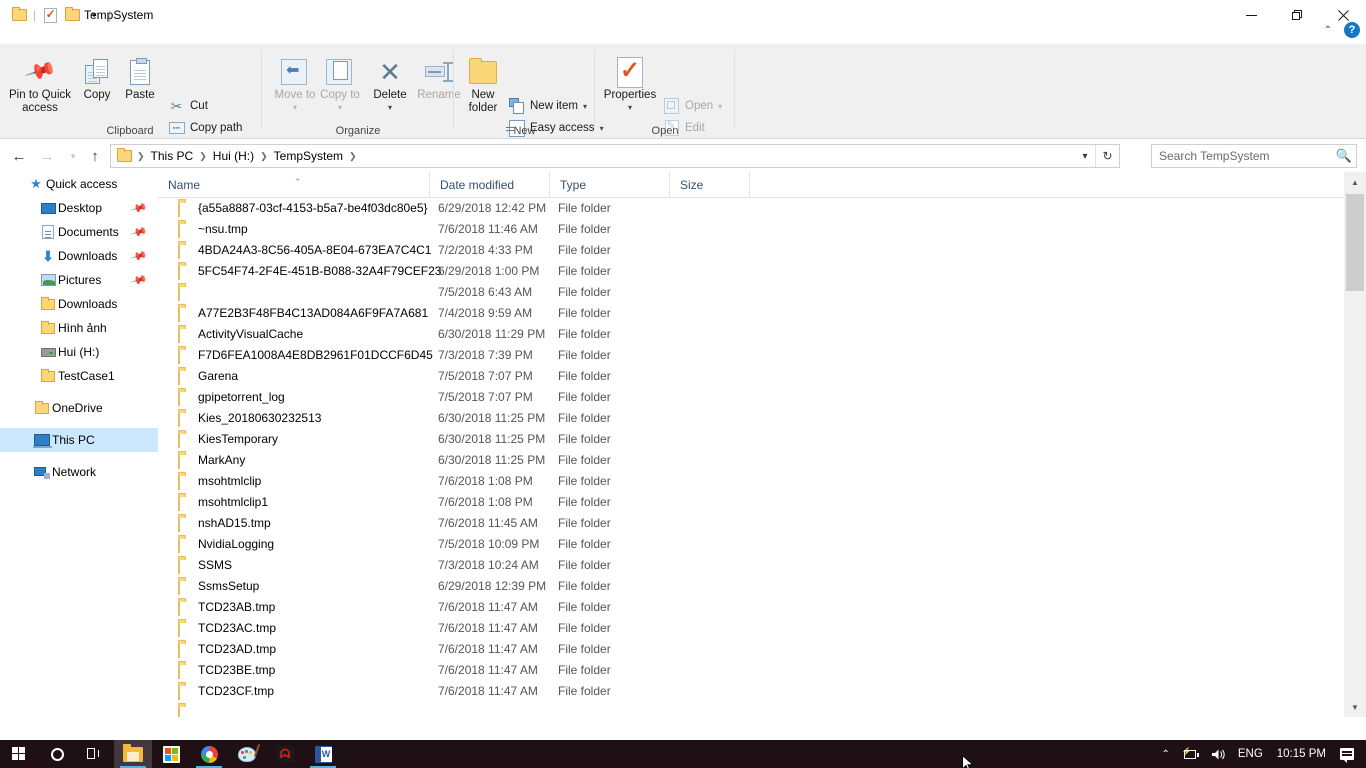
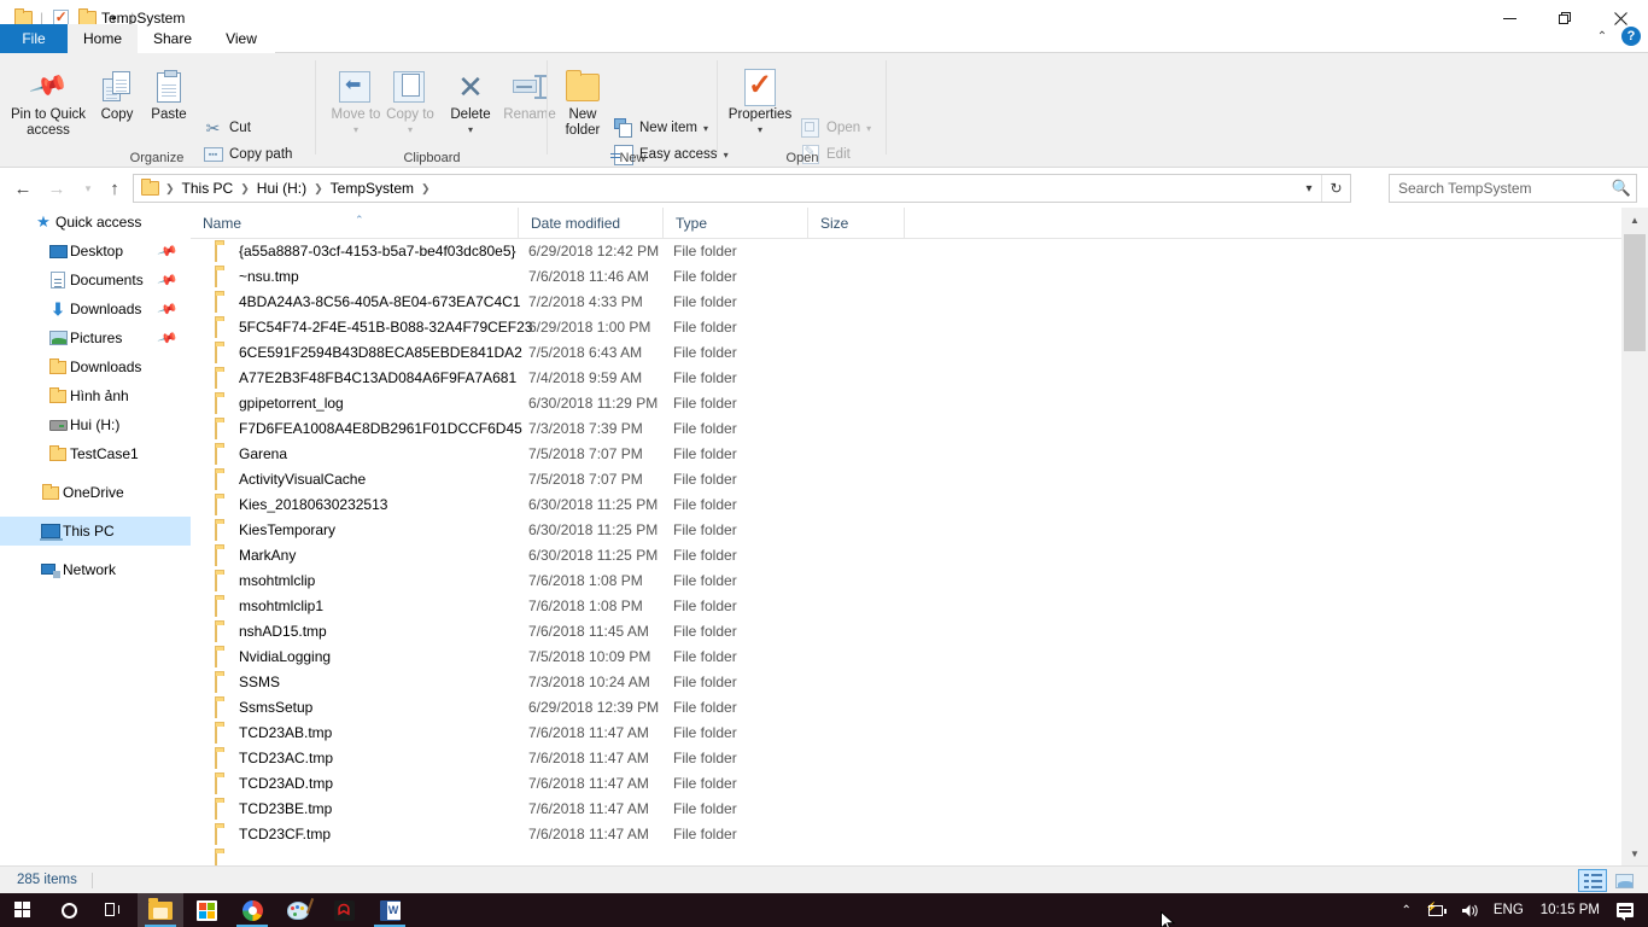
  |
  ▾
  |
  TempSystem
+ File
+ Home
+ Share
+ View
  ⌃
  ?
  Pin to Quick access
  Copy
  Paste
  ✂
  Cut
  Copy path
- Clipboard
+ Organize
  ⬅
  Move to
  ▾
  Copy to
  ▾
  ✕
  Delete
  ▾
  Rename
- Organize
+ Clipboard
  New folder
  New item
  ▾
  Easy access
  ▾
  New
  Properties
  ▾
  Open
  ▾
  Edit
  Open
  ←
  →
  ▾
  ↑
  ❯
  This PC
  ❯
  Hui (H:)
  ❯
  TempSystem
  ❯
  ▾
  ↻
  Search TempSystem
  🔍
  ★
  Quick access
  Desktop
  Documents
  ⬇
  Downloads
  Pictures
  Downloads
  Hình ảnh
  Hui (H:)
  TestCase1
  OneDrive
  This PC
  Network
  ⌃
  Name
  Date modified
  Type
  Size
  {a55a8887-03cf-4153-b5a7-be4f03dc80e5}
  6/29/2018 12:42 PM
  File folder
  ~nsu.tmp
  7/6/2018 11:46 AM
  File folder
  4BDA24A3-8C56-405A-8E04-673EA7C4C1
  7/2/2018 4:33 PM
  File folder
  5FC54F74-2F4E-451B-B088-32A4F79CEF23
  6/29/2018 1:00 PM
  File folder
+ 6CE591F2594B43D88ECA85EBDE841DA2
  7/5/2018 6:43 AM
  File folder
  A77E2B3F48FB4C13AD084A6F9FA7A681
  7/4/2018 9:59 AM
  File folder
- ActivityVisualCache
+ gpipetorrent_log
  6/30/2018 11:29 PM
  File folder
  F7D6FEA1008A4E8DB2961F01DCCF6D45
  7/3/2018 7:39 PM
  File folder
  Garena
  7/5/2018 7:07 PM
  File folder
- gpipetorrent_log
+ ActivityVisualCache
  7/5/2018 7:07 PM
  File folder
  Kies_20180630232513
  6/30/2018 11:25 PM
  File folder
  KiesTemporary
  6/30/2018 11:25 PM
  File folder
  MarkAny
  6/30/2018 11:25 PM
  File folder
  msohtmlclip
  7/6/2018 1:08 PM
  File folder
  msohtmlclip1
  7/6/2018 1:08 PM
  File folder
  nshAD15.tmp
  7/6/2018 11:45 AM
  File folder
  NvidiaLogging
  7/5/2018 10:09 PM
  File folder
  SSMS
  7/3/2018 10:24 AM
  File folder
  SsmsSetup
  6/29/2018 12:39 PM
  File folder
  TCD23AB.tmp
  7/6/2018 11:47 AM
  File folder
  TCD23AC.tmp
  7/6/2018 11:47 AM
  File folder
  TCD23AD.tmp
  7/6/2018 11:47 AM
  File folder
  TCD23BE.tmp
  7/6/2018 11:47 AM
  File folder
  TCD23CF.tmp
  7/6/2018 11:47 AM
  File folder
  ▲
  ▼
+ 285 items
  ᗣ
  W
  ⌃
  ⚡
  ENG
  10:15 PM
